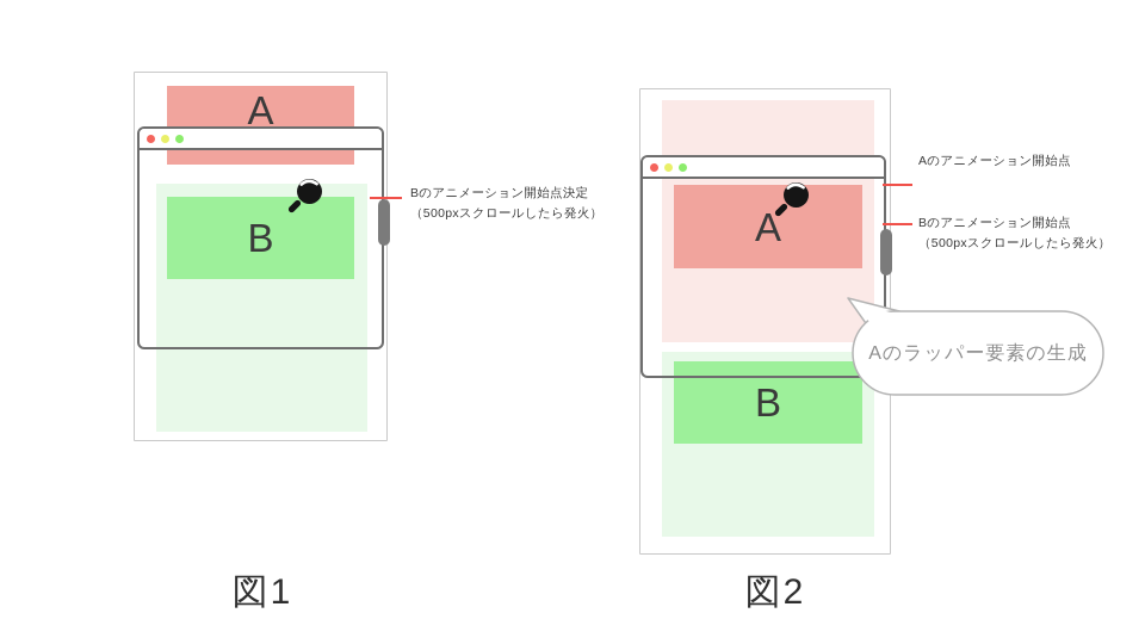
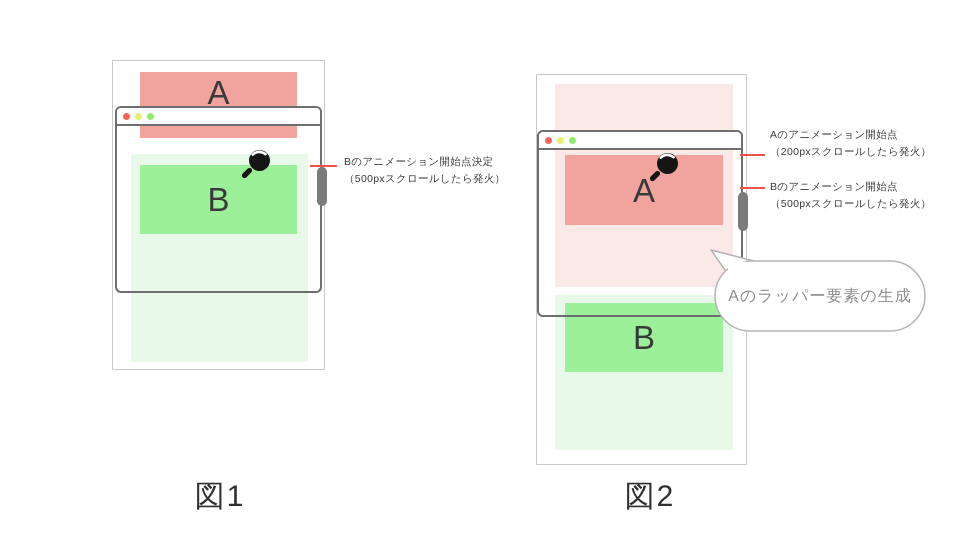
  A
  B
  Bのアニメーション開始点決定
  （500pxスクロールしたら発火）
  図1
  A
  B
  Aのアニメーション開始点
+ （200pxスクロールしたら発火）
  Bのアニメーション開始点
  （500pxスクロールしたら発火）
  Aのラッパー要素の生成
  図2
